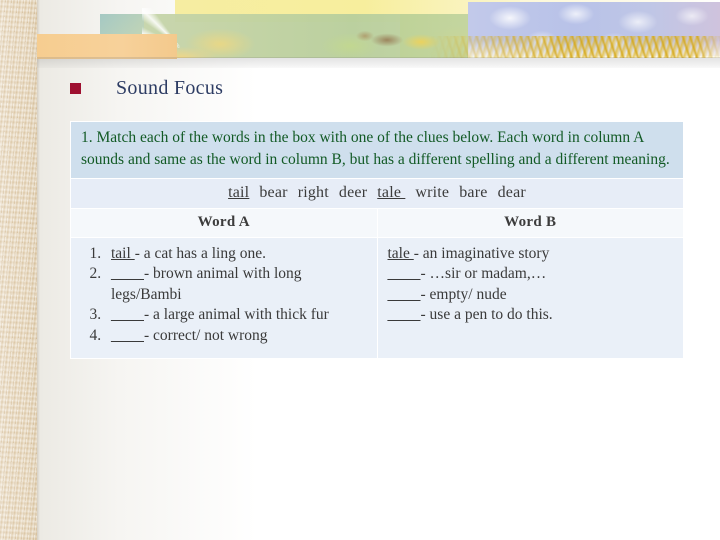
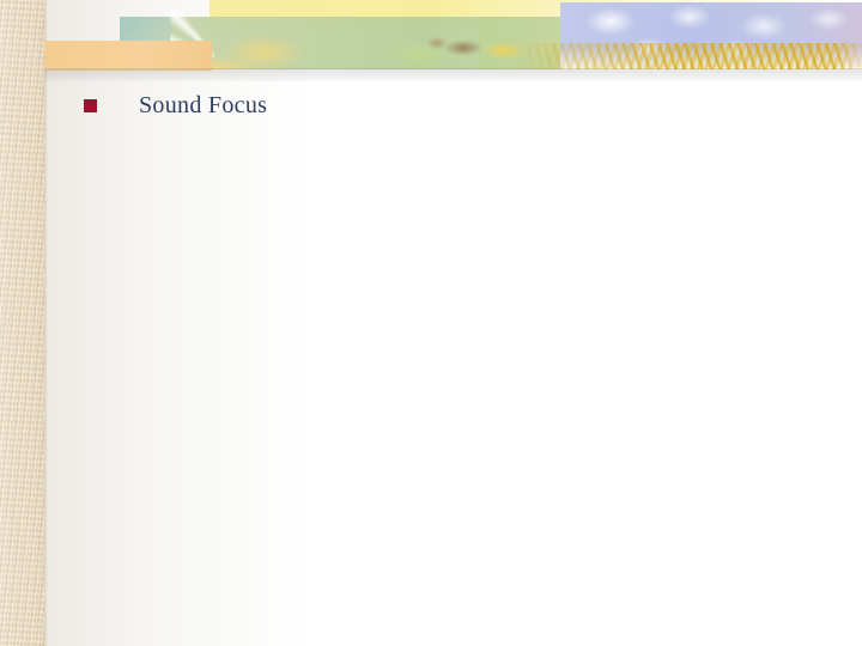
  Sound Focus
- 1. Match each of the words in the box with one of the clues below. Each word in column A sounds and same as the word in column B, but has a different spelling and a different meaning.
- tail bear right deer tale write bare dear
- Word A	Word B
- tail - a cat has a ling one. ____- brown animal with long legs/Bambi ____- a large animal with thick fur ____- correct/ not wrong	tale - an imaginative story ____- …sir or madam,… ____- empty/ nude ____- use a pen to do this.
